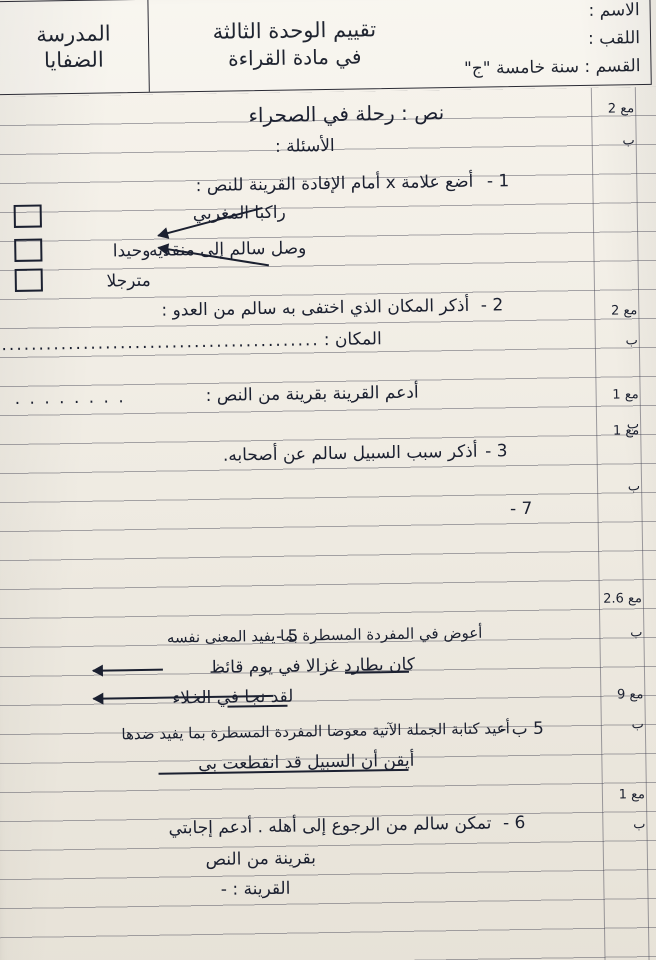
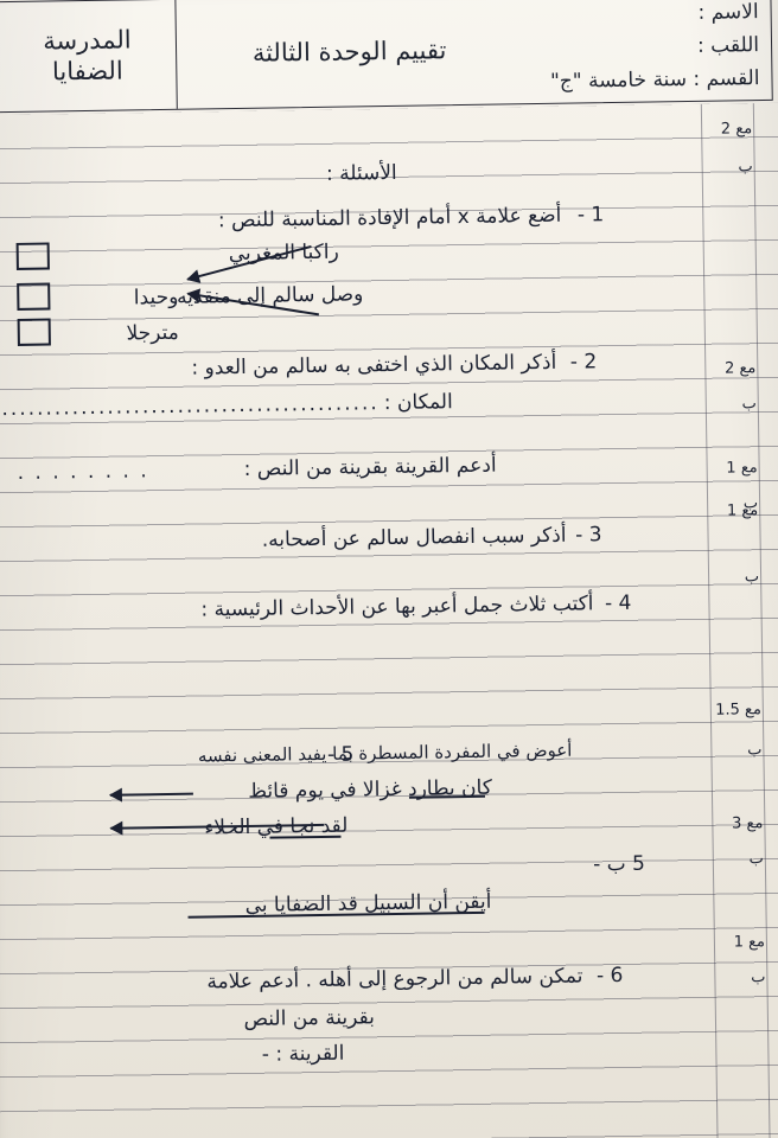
  الاسم :
  اللقب :
  القسم : سنة خامسة "ج"
  تقييم الوحدة الثالثة
- في مادة القراءة
  المدرسة
  الضفايا
  مع 2
  ب
  مع 2
  ب
  مع 1
  ب
  مع 1
  ب
- مع 2.6
+ مع 1.5
  ب
- مع 9
+ مع 3
  ب
  مع 1
  ب
- نص : رحلة في الصحراء
  الأسئلة :
  1 -
- أضع علامة x أمام الإفادة القرينة للنص :
+ أضع علامة x أمام الإفادة المناسبة للنص :
  راكبا اغربي
  وصل سالم إلى مه
  وحيدا
  مترجلا
  2 -
  أذكر المكان الذي اختفى به سالم من العدو :
  المكان :
  ...........................................
  أدعم القرينة بقرينة من النص :
  . . . . . . . .
  3 -
- أذكر سبب السبيل سالم عن أصحابه.
+ أذكر سبب انفصال سالم عن أصحابه.
- 7 -
+ 4 -
+ أكتب ثلاث جمل أعبر بها عن الأحداث الرئيسية :
  5 -
  أعوض في المفردة المسطرة بما يفيد المعنى نفسه
  كان يطارد غزالا في يوم قائظ
  5 ب -
- أعيد كتابة الجملة الآتية معوضا المفردة المسطرة بما يفيد ضدها
- أيقن أن السبيل قد انقطعت بي
+ أيقن أن السبيل قد الضفايا بي
  6 -
- تمكن سالم من الرجوع إلى أهله . أدعم إجابتي
+ تمكن سالم من الرجوع إلى أهله . أدعم علامة
  بقرينة من النص
  القرينة : -
